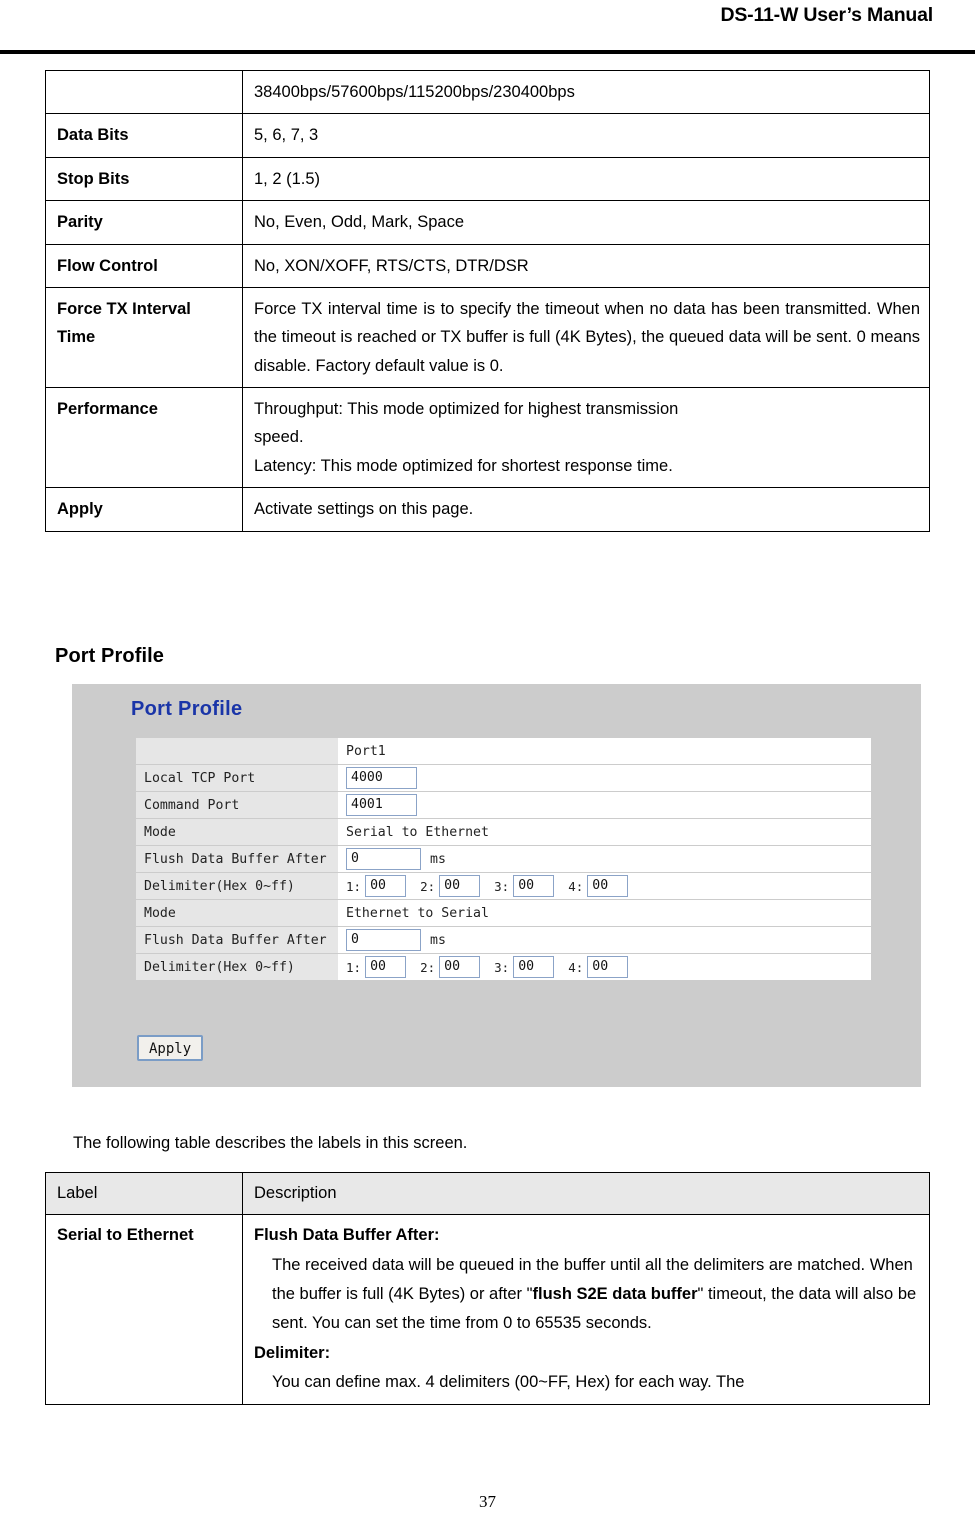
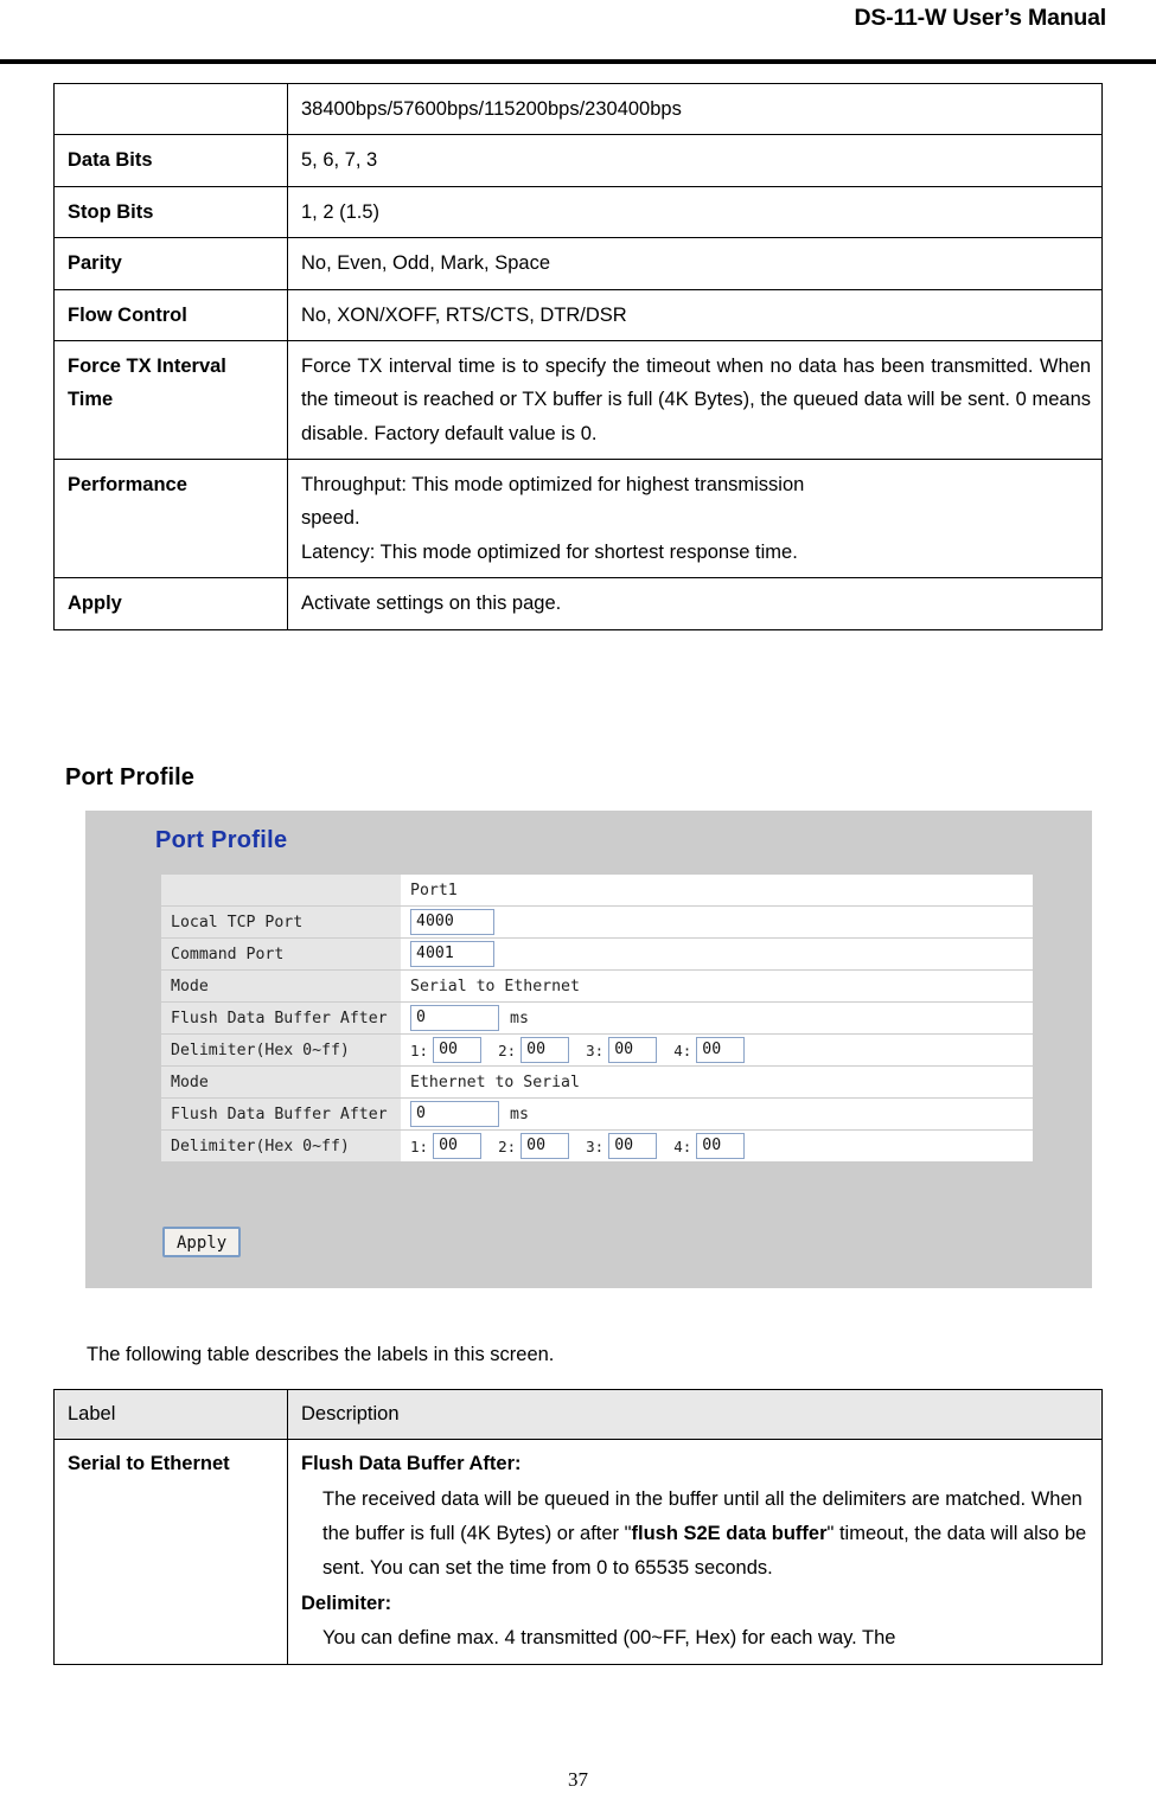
  DS-11-W User’s Manual
  	38400bps/57600bps/115200bps/230400bps
  Data Bits	5, 6, 7, 3
  Stop Bits	1, 2 (1.5)
  Parity	No, Even, Odd, Mark, Space
  Flow Control	No, XON/XOFF, RTS/CTS, DTR/DSR
  Force TX Interval Time	Force TX interval time is to specify the timeout when no data has been transmitted. When the timeout is reached or TX buffer is full (4K Bytes), the queued data will be sent. 0 means disable. Factory default value is 0.
  Performance	Throughput: This mode optimized for highest transmission speed. Latency: This mode optimized for shortest response time.
  Apply	Activate settings on this page.
  Port Profile
  Port Profile
  	Port1
  Local TCP Port	4000
  Command Port	4001
  Mode	Serial to Ethernet
  Flush Data Buffer After	0 ms
  Delimiter(Hex 0~ff)	1: 00 2: 00 3: 00 4: 00
  Mode	Ethernet to Serial
  Flush Data Buffer After	0 ms
  Delimiter(Hex 0~ff)	1: 00 2: 00 3: 00 4: 00
  Apply
  The following table describes the labels in this screen.
  Label	Description
- Serial to Ethernet	Flush Data Buffer After: The received data will be queued in the buffer until all the delimiters are matched. When the buffer is full (4K Bytes) or after "flush S2E data buffer" timeout, the data will also be sent. You can set the time from 0 to 65535 seconds. Delimiter: You can define max. 4 delimiters (00~FF, Hex) for each way. The
+ Serial to Ethernet	Flush Data Buffer After: The received data will be queued in the buffer until all the delimiters are matched. When the buffer is full (4K Bytes) or after "flush S2E data buffer" timeout, the data will also be sent. You can set the time from 0 to 65535 seconds. Delimiter: You can define max. 4 transmitted (00~FF, Hex) for each way. The
  37
